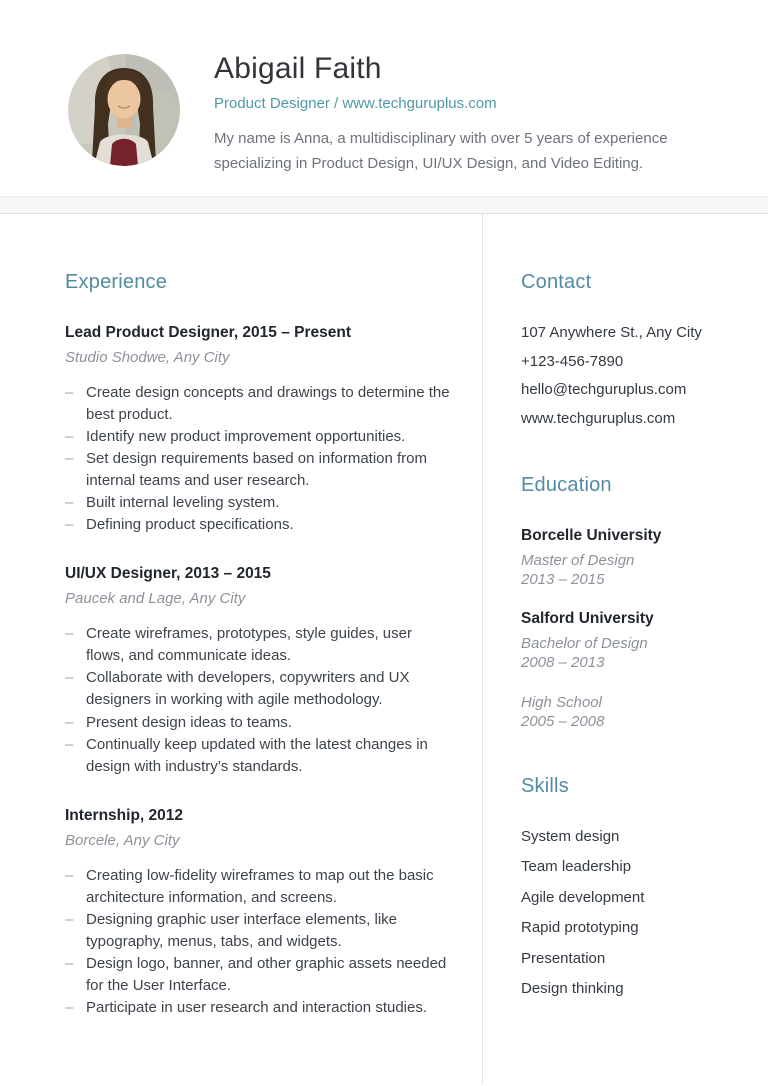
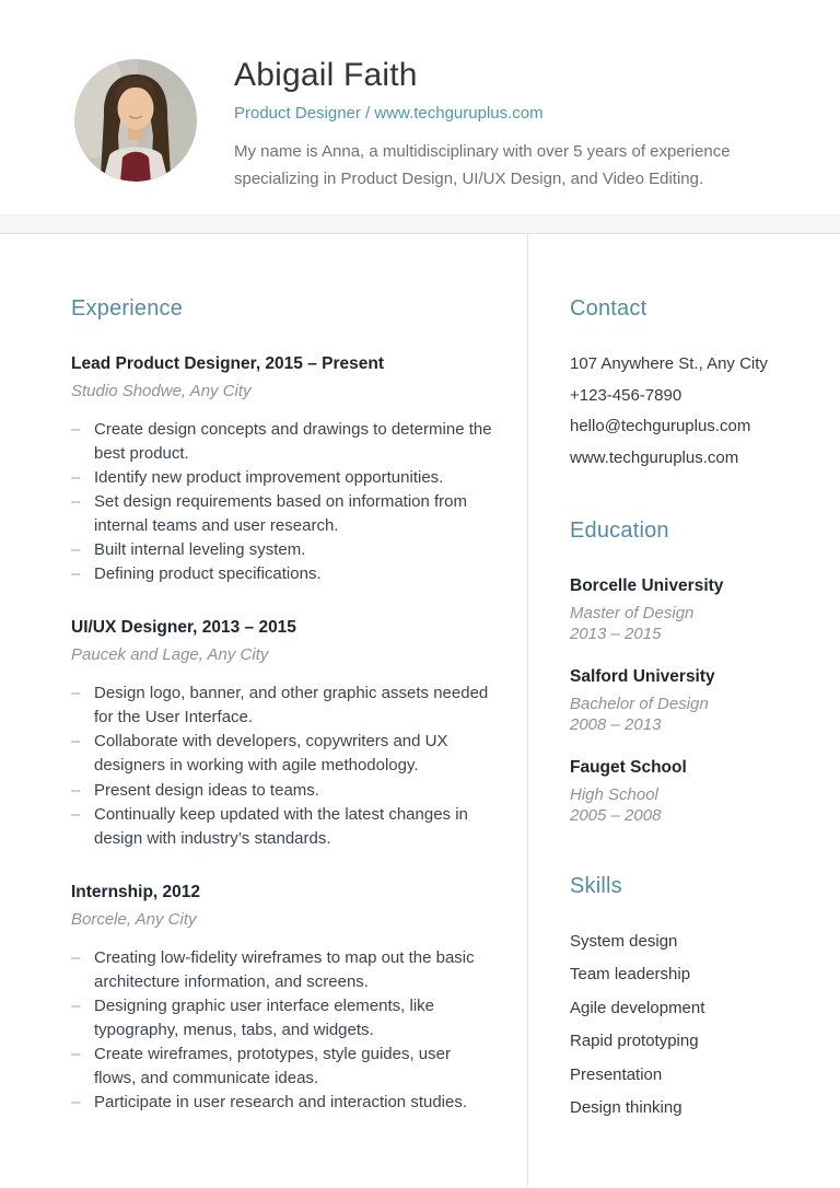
  Abigail Faith
  Product Designer / www.techguruplus.com
  My name is Anna, a multidisciplinary with over 5 years of experience specializing in Product Design, UI/UX Design, and Video Editing.
  Experience
  Lead Product Designer, 2015 – Present
  Studio Shodwe, Any City
  Create design concepts and drawings to determine the best product.
  Identify new product improvement opportunities.
  Set design requirements based on information from internal teams and user research.
  Built internal leveling system.
  Defining product specifications.
  UI/UX Designer, 2013 – 2015
  Paucek and Lage, Any City
- Create wireframes, prototypes, style guides, user flows, and communicate ideas.
+ Design logo, banner, and other graphic assets needed for the User Interface.
  Collaborate with developers, copywriters and UX designers in working with agile methodology.
  Present design ideas to teams.
  Continually keep updated with the latest changes in design with industry’s standards.
  Internship, 2012
  Borcele, Any City
  Creating low-fidelity wireframes to map out the basic architecture information, and screens.
  Designing graphic user interface elements, like typography, menus, tabs, and widgets.
- Design logo, banner, and other graphic assets needed for the User Interface.
+ Create wireframes, prototypes, style guides, user flows, and communicate ideas.
  Participate in user research and interaction studies.
  Contact
  107 Anywhere St., Any City
  +123-456-7890
  hello@techguruplus.com
  www.techguruplus.com
  Education
  Borcelle University
  Master of Design
  2013 – 2015
  Salford University
  Bachelor of Design
  2008 – 2013
+ Fauget School
  High School
  2005 – 2008
  Skills
  System design
  Team leadership
  Agile development
  Rapid prototyping
  Presentation
  Design thinking
